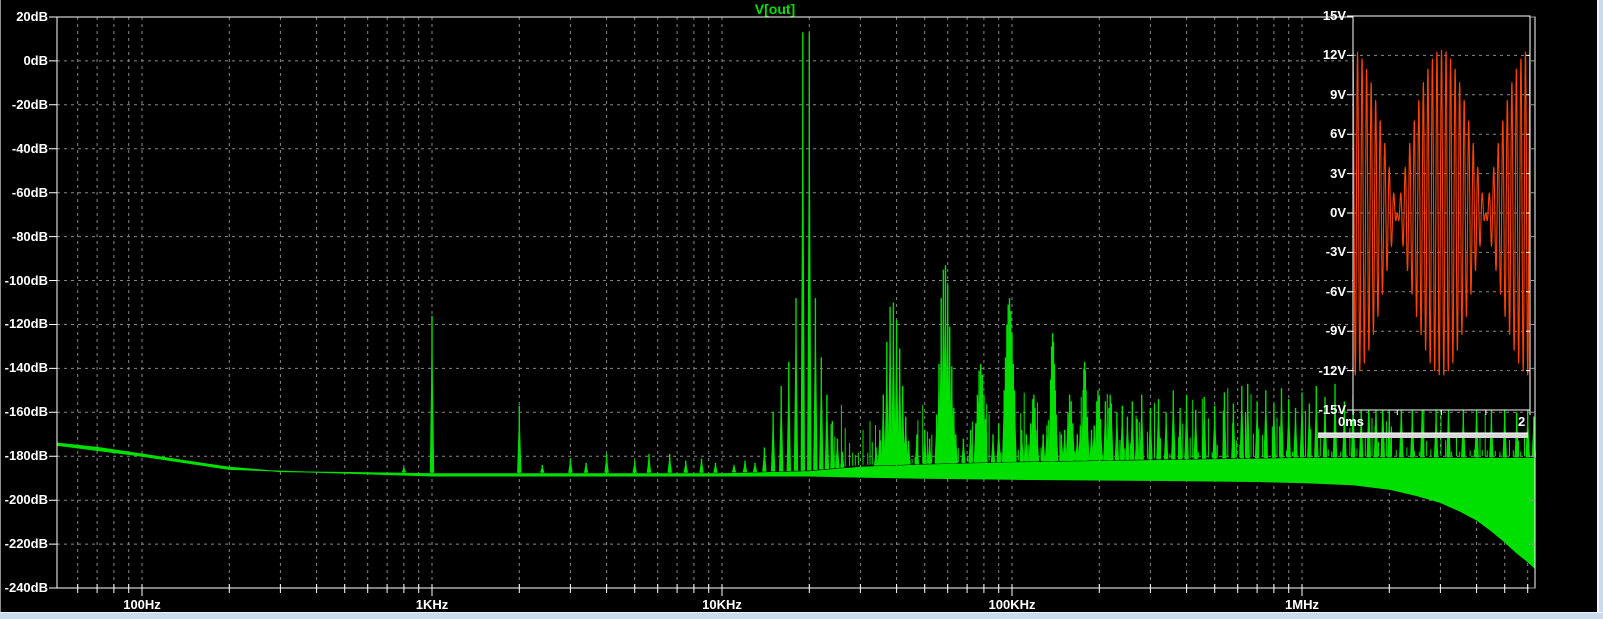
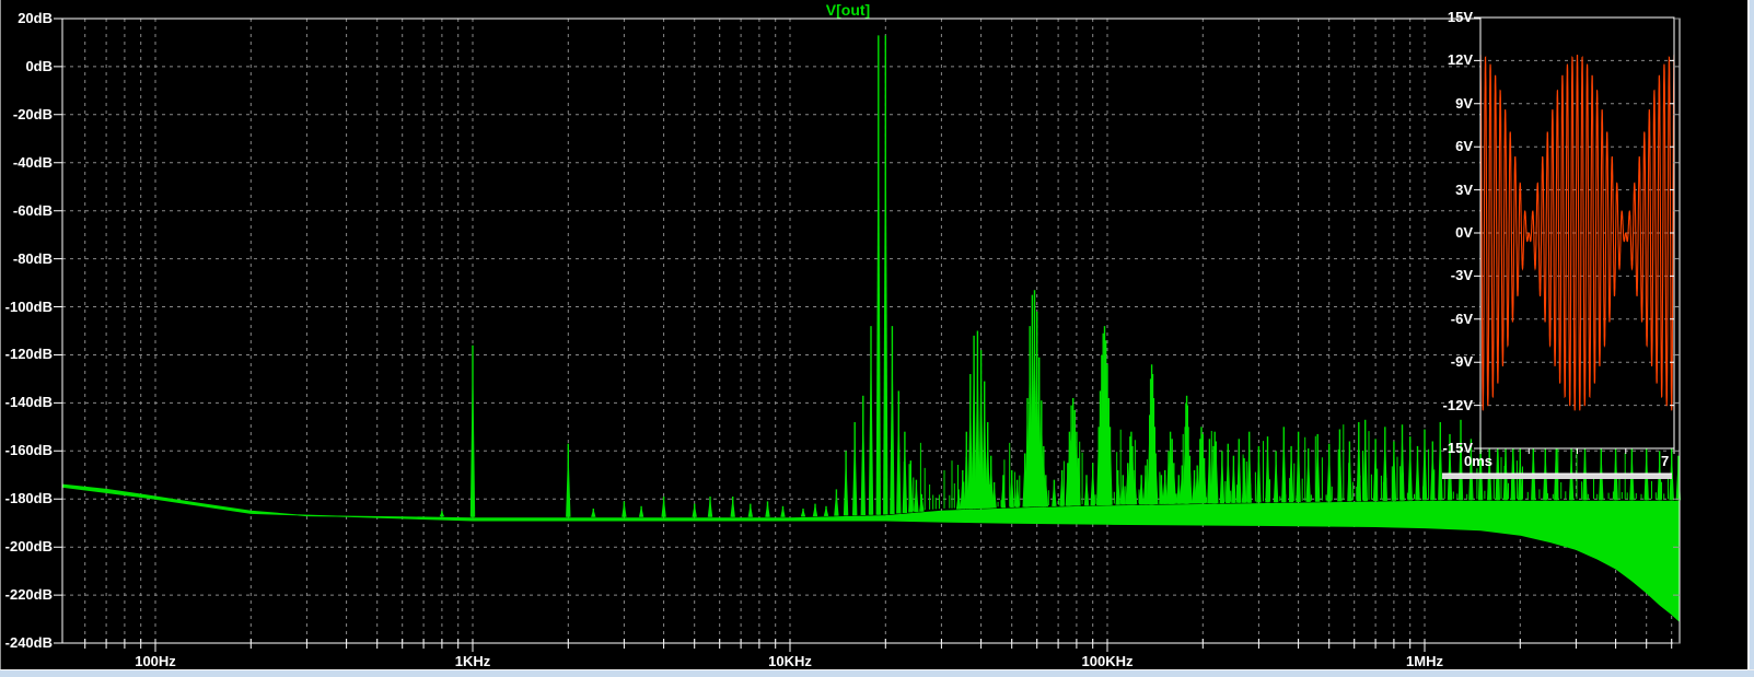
  V[out]
  20dB
  0dB
  -20dB
  -40dB
  -60dB
  -80dB
  -100dB
  -120dB
  -140dB
  -160dB
  -180dB
  -200dB
  -220dB
  -240dB
  100Hz
  1KHz
  10KHz
  100KHz
  1MHz
  15V
  12V
  9V
  6V
  3V
  0V
  -3V
  -6V
  -9V
  -12V
  -15V
  0ms
- 2
+ 7
